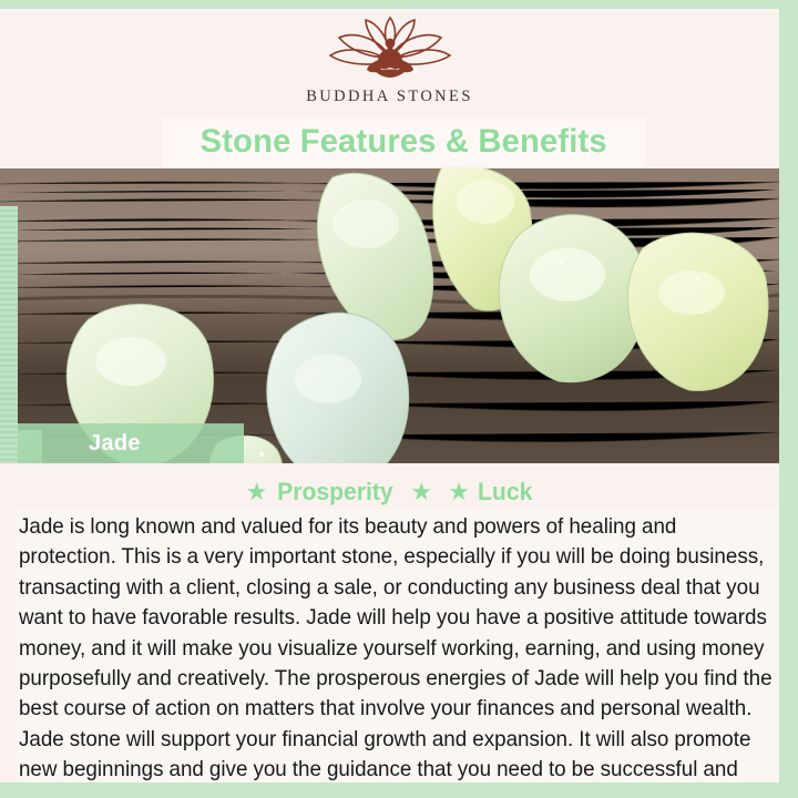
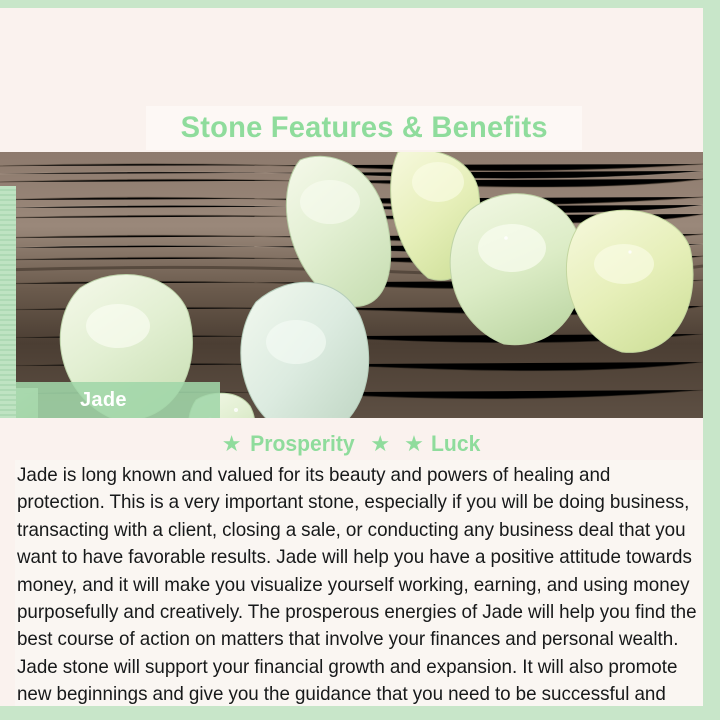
- BUDDHA STONES
  Stone Features & Benefits
  Jade
  ★
  Prosperity
  ★
  ★
  Luck
  Jade is long known and valued for its beauty and powers of healing and protection. This is a very important stone, especially if you will be doing business, transacting with a client, closing a sale, or conducting any business deal that you want to have favorable results. Jade will help you have a positive attitude towards money, and it will make you visualize yourself working, earning, and using money purposefully and creatively. The prosperous energies of Jade will help you find the best course of action on matters that involve your finances and personal wealth. Jade stone will support your financial growth and expansion. It will also promote new beginnings and give you the guidance that you need to be successful and
